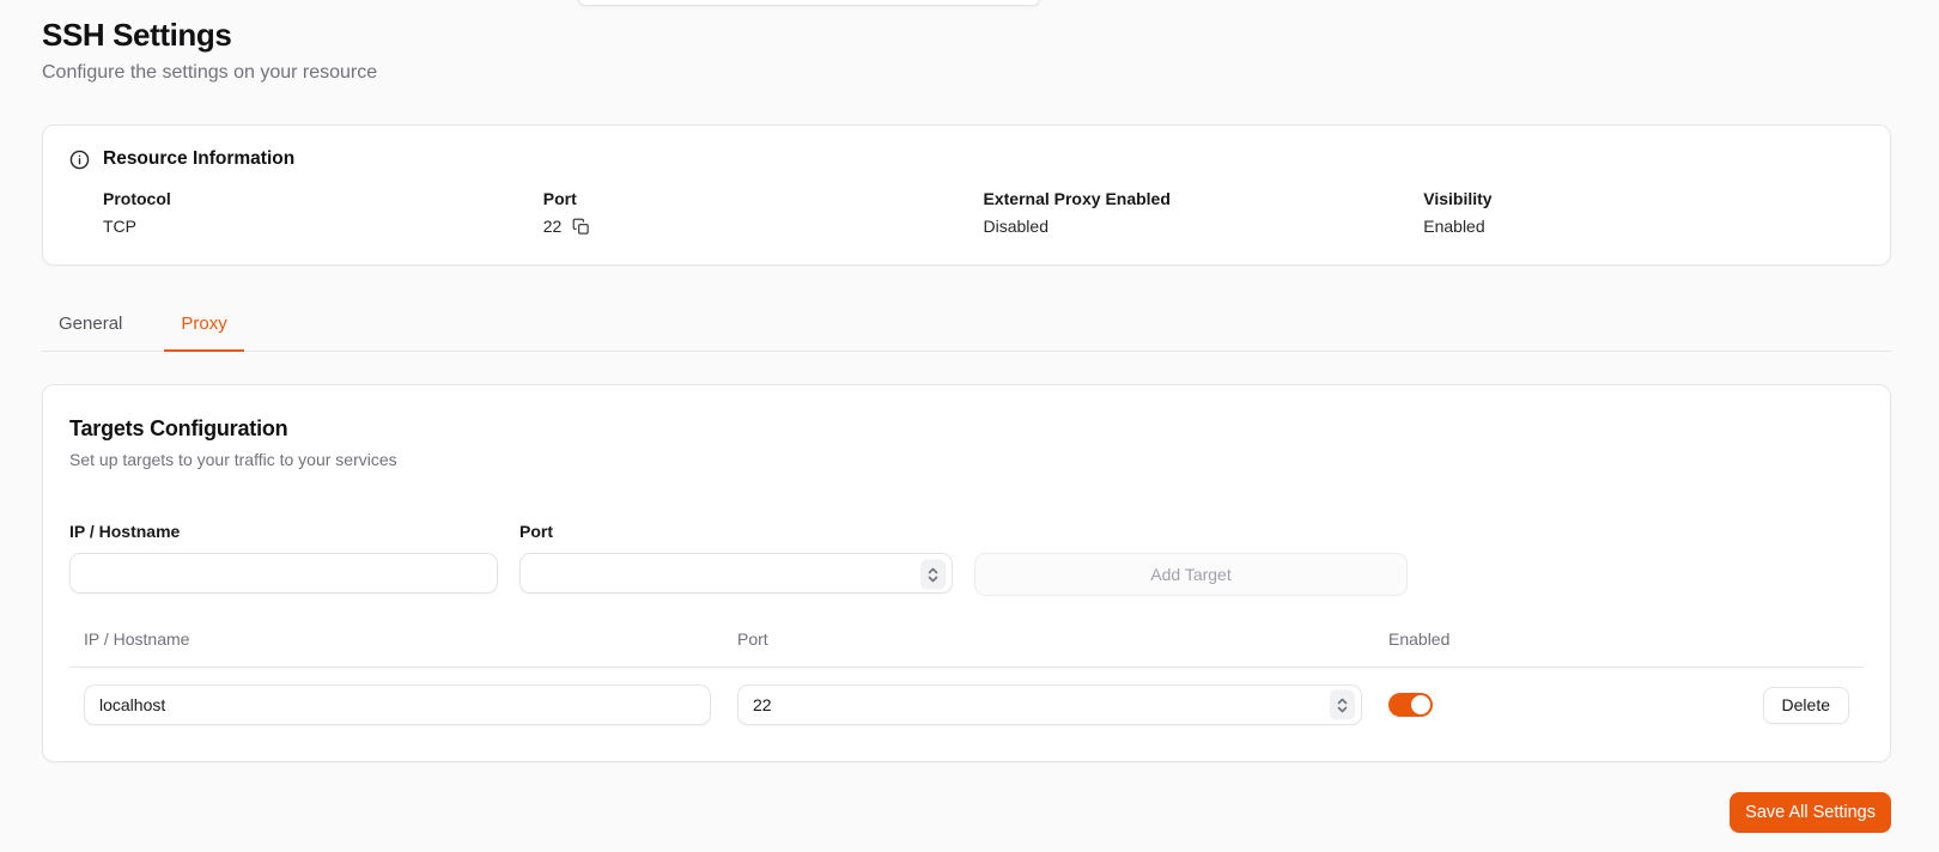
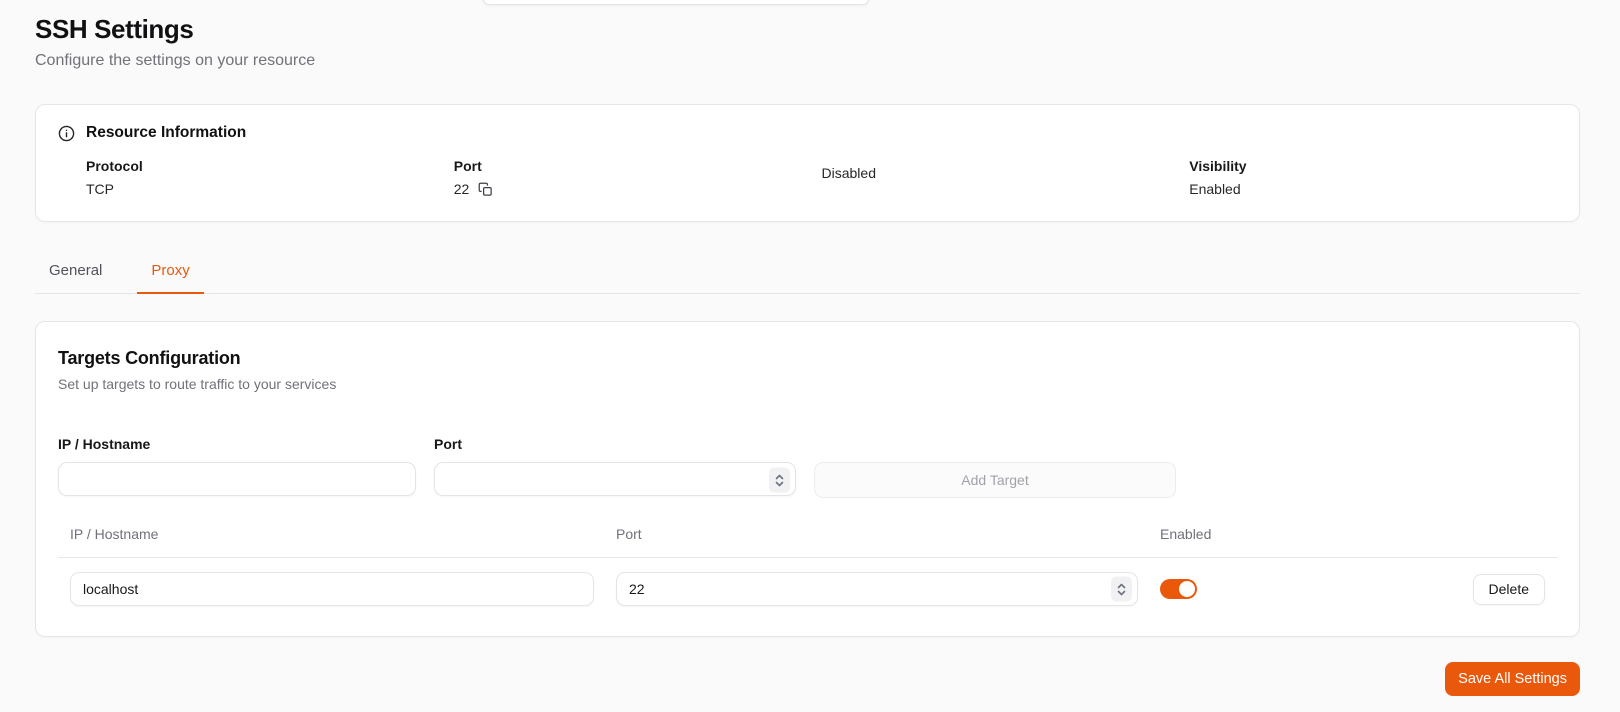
  SSH Settings
  Configure the settings on your resource
  Resource Information
  Protocol
  TCP
  Port
  22
- External Proxy Enabled
  Disabled
  Visibility
  Enabled
  General
  Proxy
  Targets Configuration
- Set up targets to your traffic to your services
+ Set up targets to route traffic to your services
  IP / Hostname
  Port
  Add Target
  IP / Hostname
  Port
  Enabled
  localhost
  22
  Delete
  Save All Settings
